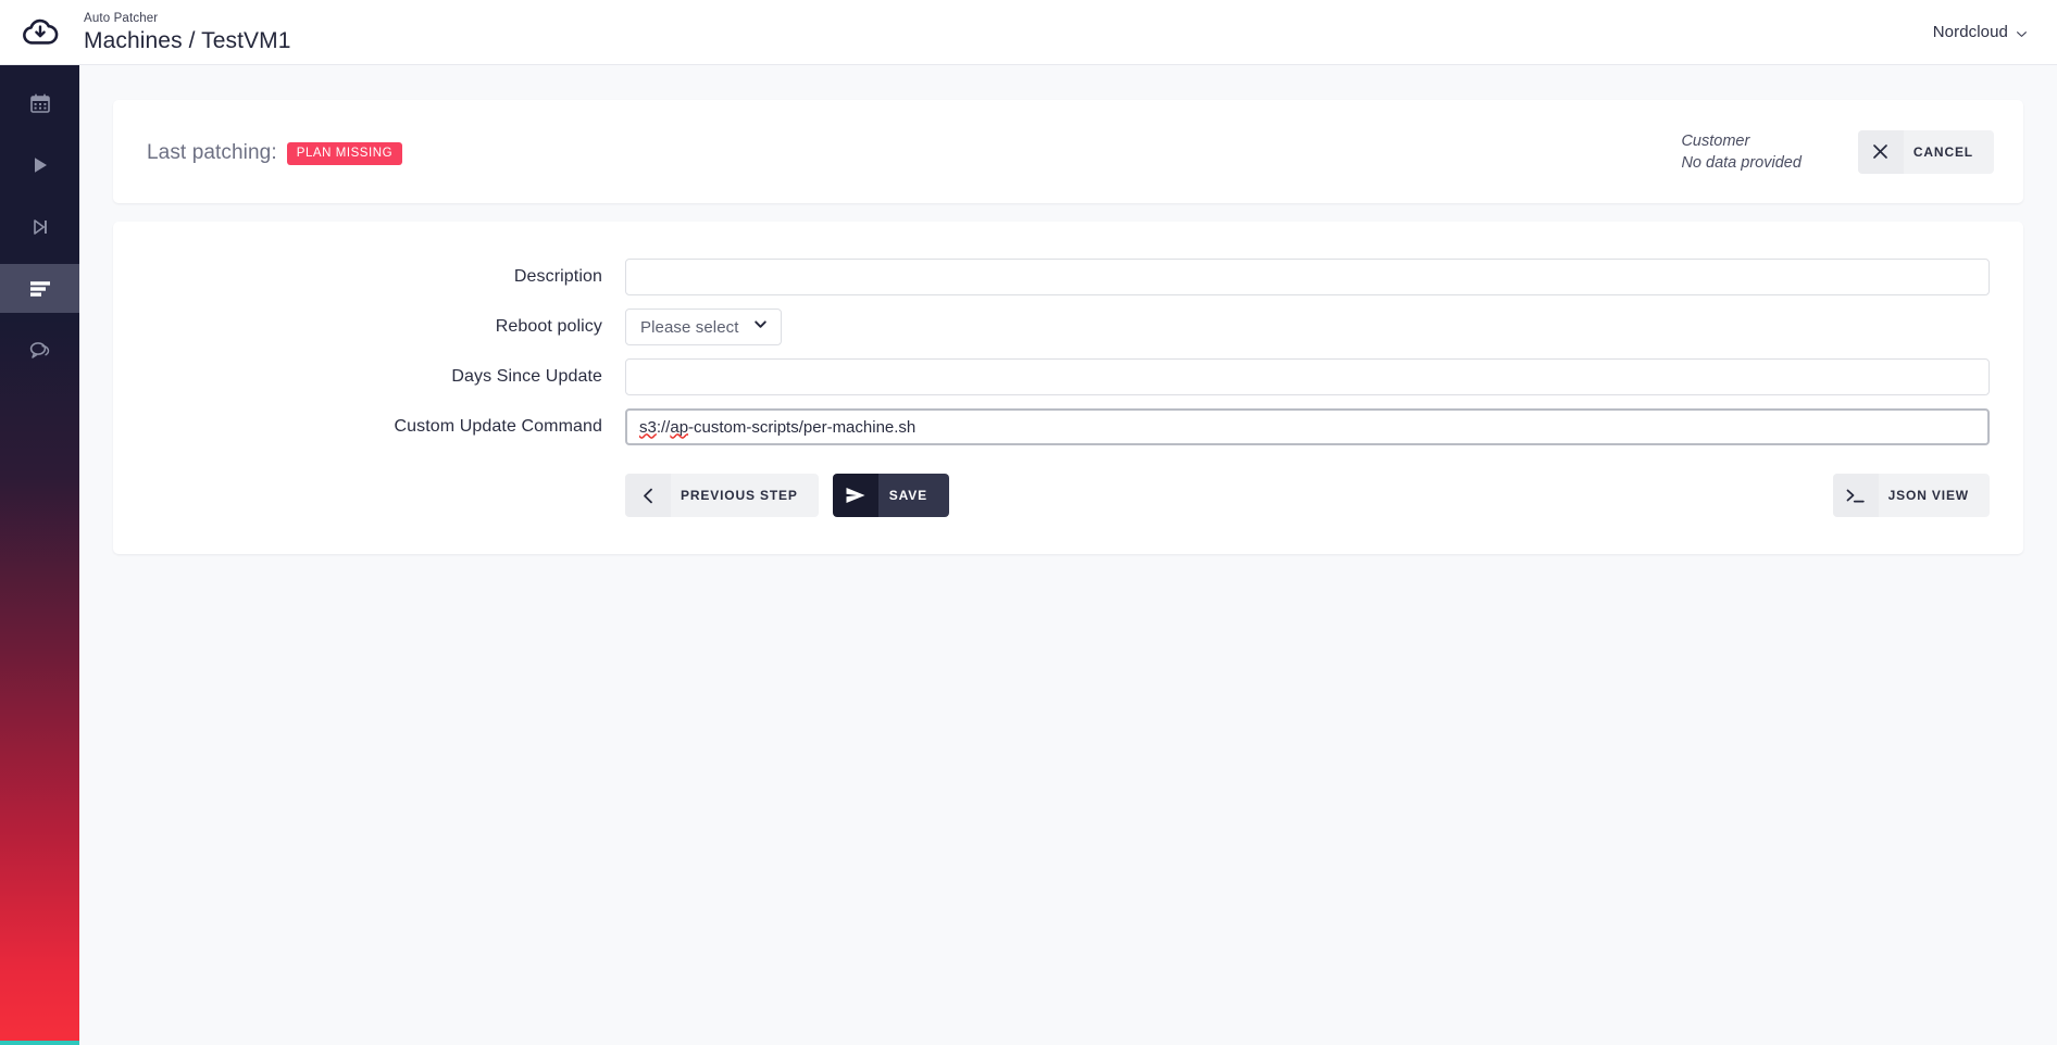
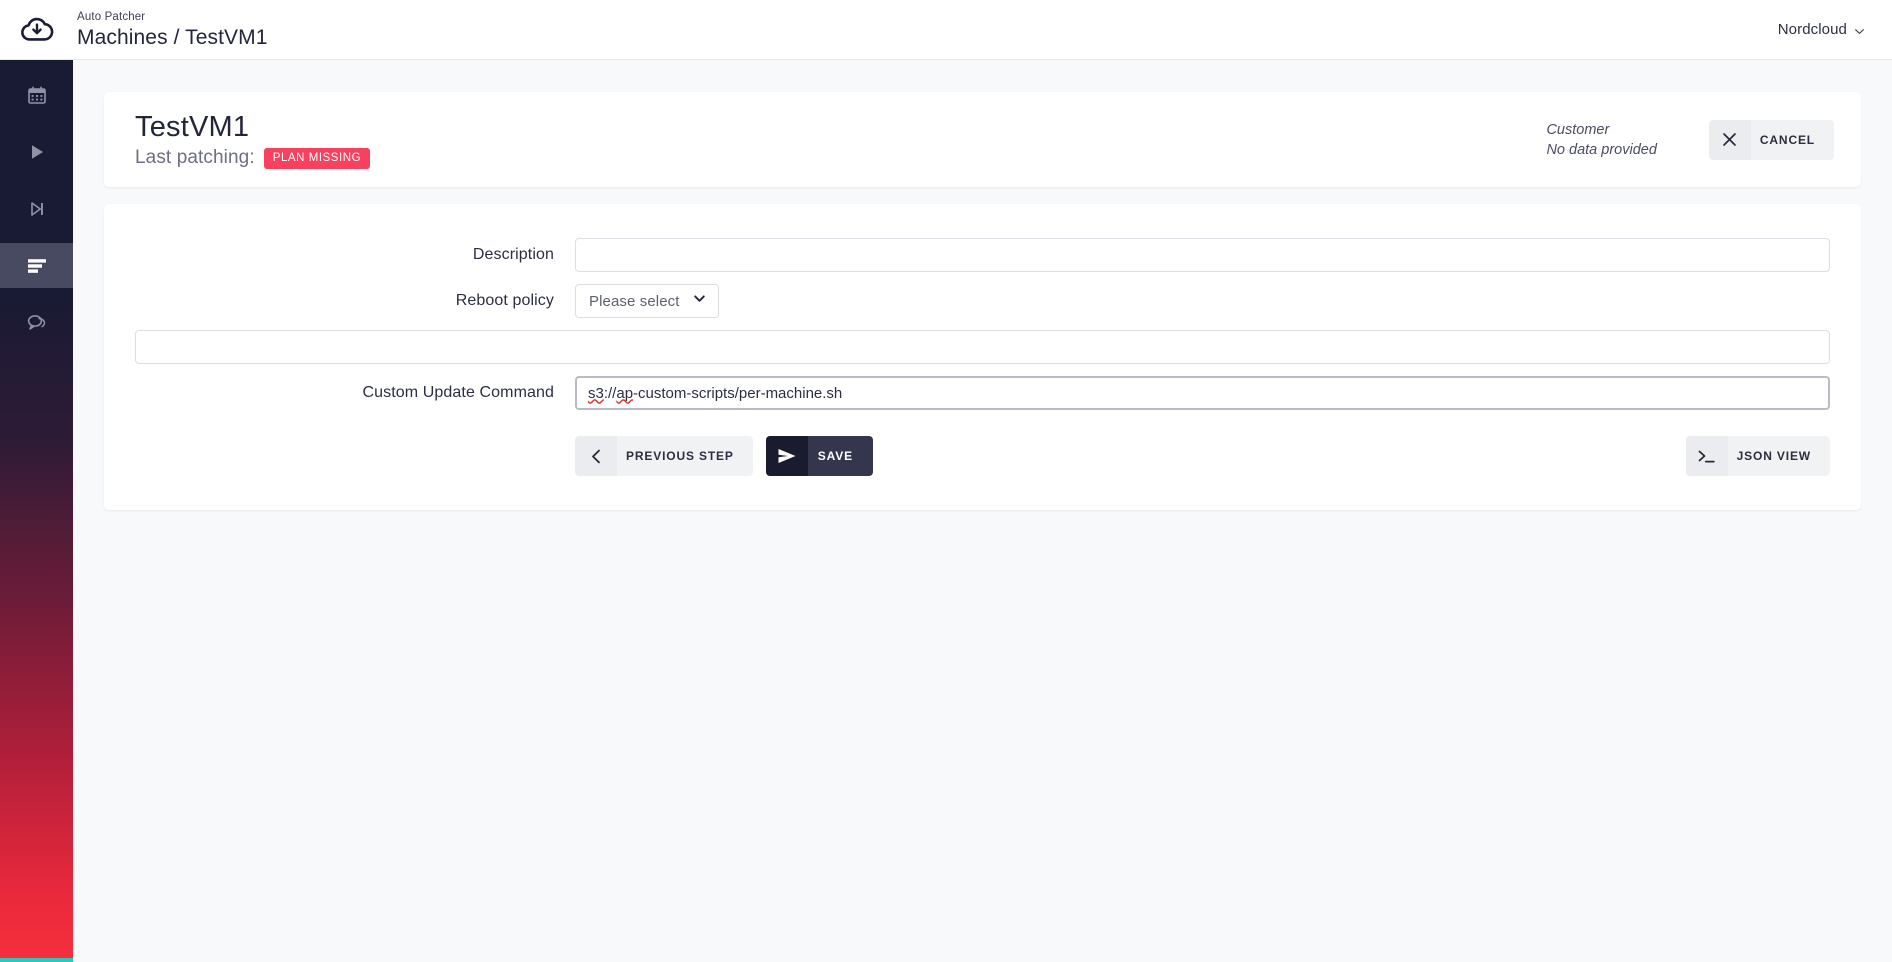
  Auto Patcher
  Machines / TestVM1
  Nordcloud
+ TestVM1
  Last patching:
  PLAN MISSING
  Customer
  No data provided
  CANCEL
  Description
  Reboot policy
  Please select
- Days Since Update
  Custom Update Command
  s3
  ://
  ap
  -custom-scripts/per-machine.sh
  PREVIOUS STEP
  SAVE
  JSON VIEW
